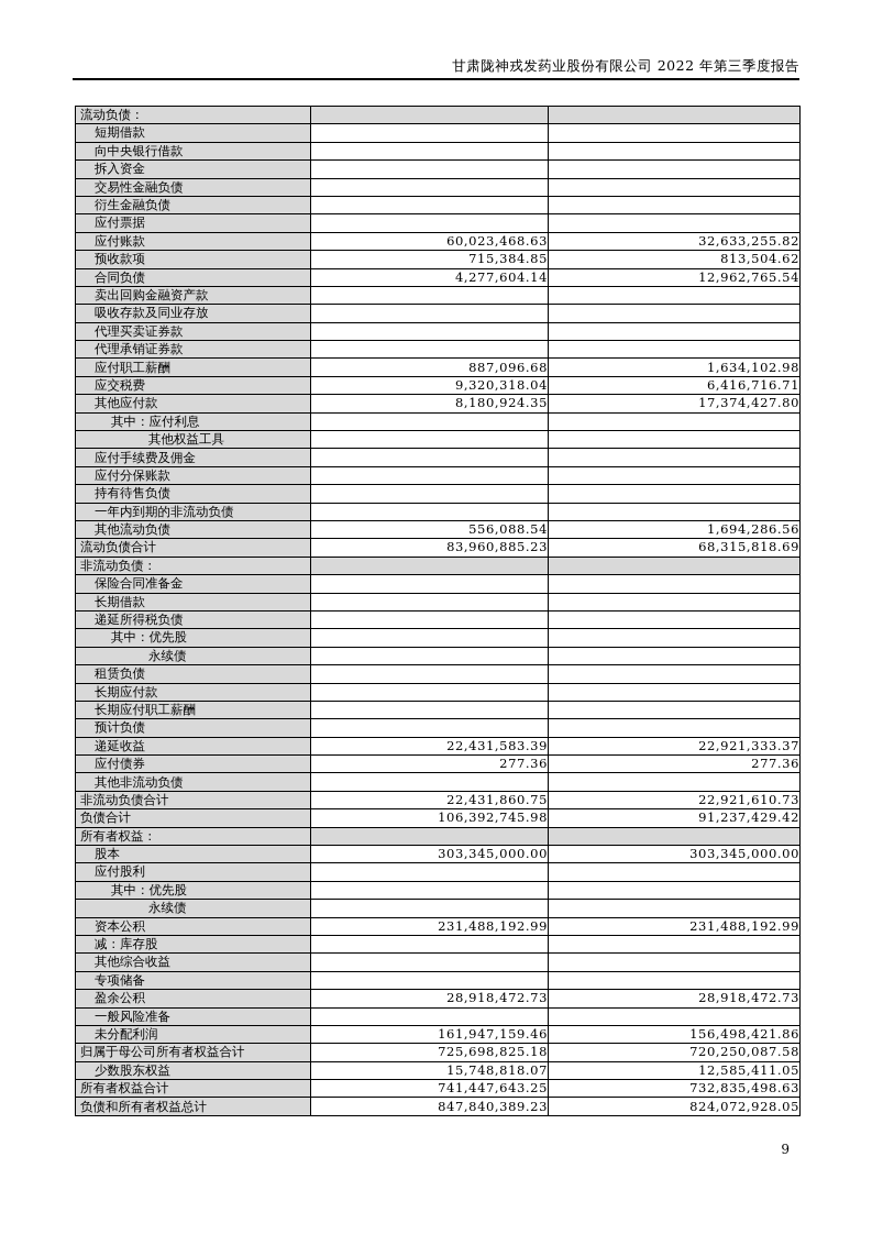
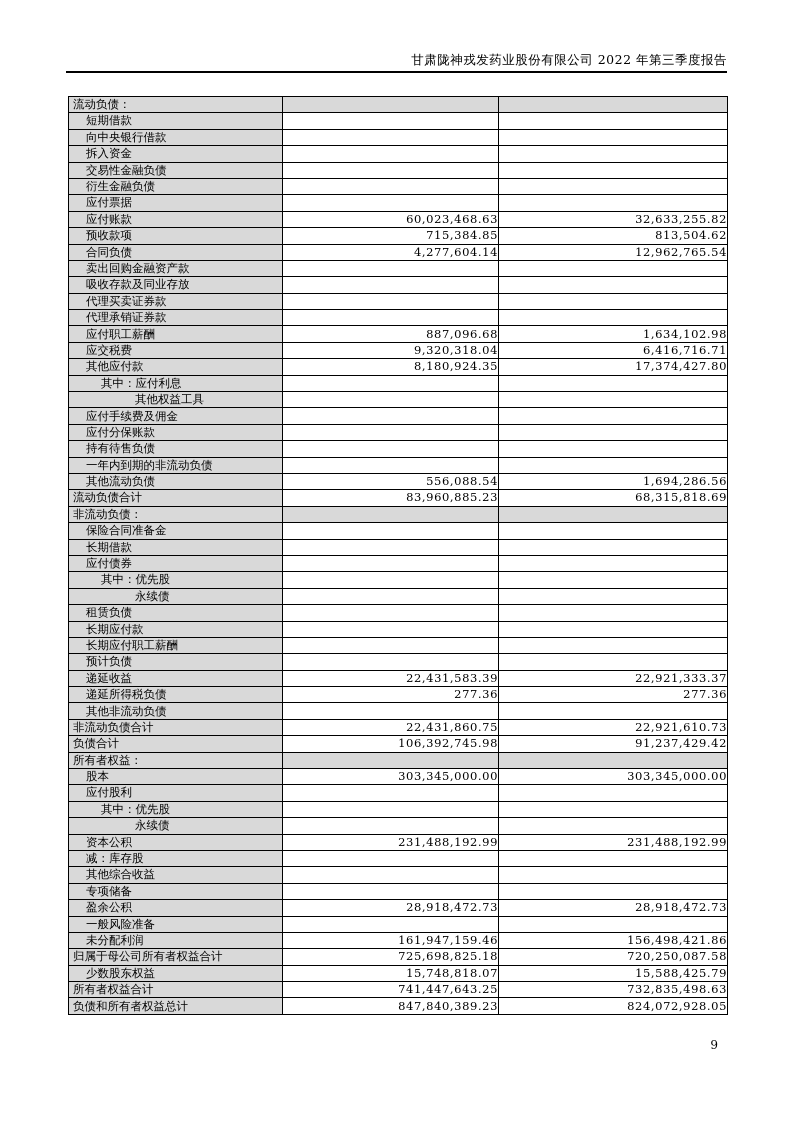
  甘肃陇神戎发药业股份有限公司 2022 年第三季度报告
  流动负债：
  短期借款
  向中央银行借款
  拆入资金
  交易性金融负债
  衍生金融负债
  应付票据
  应付账款	60,023,468.63	32,633,255.82
  预收款项	715,384.85	813,504.62
  合同负债	4,277,604.14	12,962,765.54
  卖出回购金融资产款
  吸收存款及同业存放
  代理买卖证券款
  代理承销证券款
  应付职工薪酬	887,096.68	1,634,102.98
  应交税费	9,320,318.04	6,416,716.71
  其他应付款	8,180,924.35	17,374,427.80
  其中：应付利息
  其他权益工具
  应付手续费及佣金
  应付分保账款
  持有待售负债
  一年内到期的非流动负债
  其他流动负债	556,088.54	1,694,286.56
  流动负债合计	83,960,885.23	68,315,818.69
  非流动负债：
  保险合同准备金
  长期借款
- 递延所得税负债
+ 应付债券
  其中：优先股
  永续债
  租赁负债
  长期应付款
  长期应付职工薪酬
  预计负债
  递延收益	22,431,583.39	22,921,333.37
- 应付债券	277.36	277.36
+ 递延所得税负债	277.36	277.36
  其他非流动负债
  非流动负债合计	22,431,860.75	22,921,610.73
  负债合计	106,392,745.98	91,237,429.42
  所有者权益：
  股本	303,345,000.00	303,345,000.00
  应付股利
  其中：优先股
  永续债
  资本公积	231,488,192.99	231,488,192.99
  减：库存股
  其他综合收益
  专项储备
  盈余公积	28,918,472.73	28,918,472.73
  一般风险准备
  未分配利润	161,947,159.46	156,498,421.86
  归属于母公司所有者权益合计	725,698,825.18	720,250,087.58
- 少数股东权益	15,748,818.07	12,585,411.05
+ 少数股东权益	15,748,818.07	15,588,425.79
  所有者权益合计	741,447,643.25	732,835,498.63
  负债和所有者权益总计	847,840,389.23	824,072,928.05
  9
